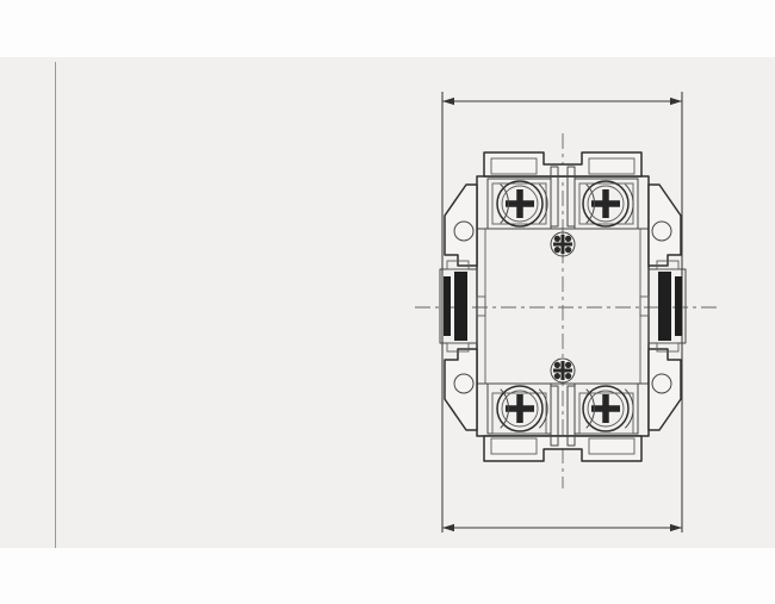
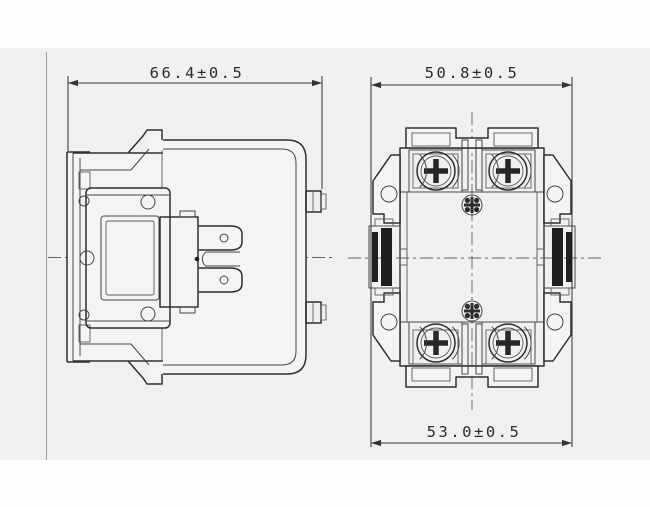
+ 66.4±0.5
+ 50.8±0.5
+ 53.0±0.5
